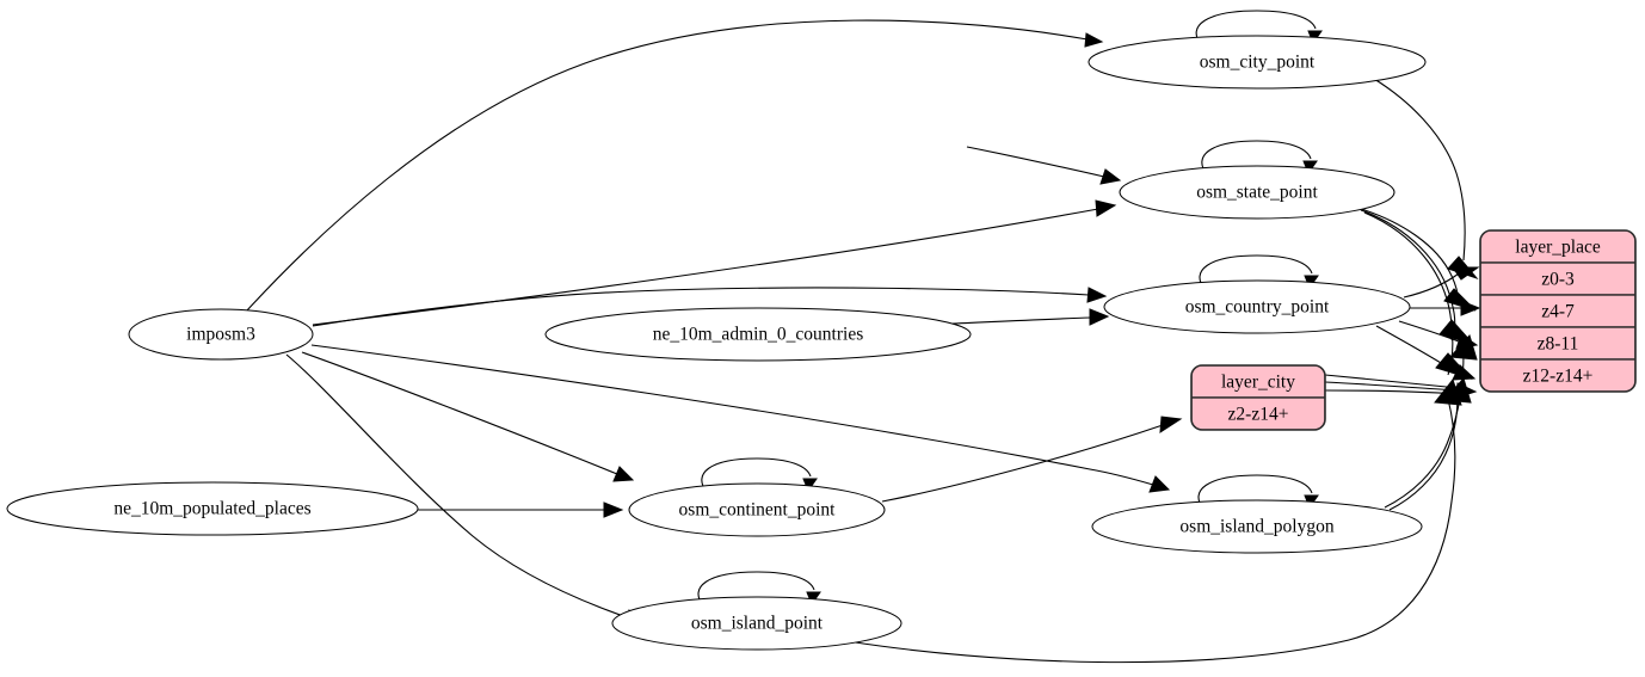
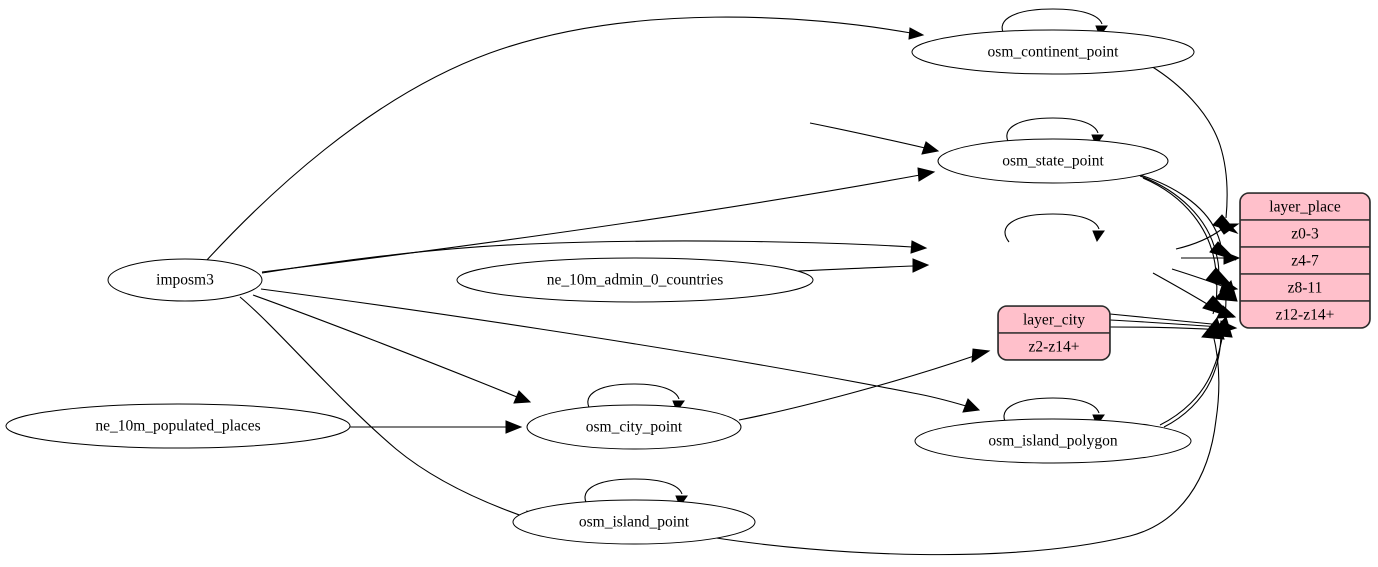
  imposm3
  ne_10m_admin_0_countries
  ne_10m_populated_places
- osm_city_point
+ osm_continent_point
  osm_state_point
- osm_country_point
- osm_continent_point
+ osm_city_point
  osm_island_point
  osm_island_polygon
  layer_city
  z2-z14+
  layer_place
  z0-3
  z4-7
  z8-11
  z12-z14+
